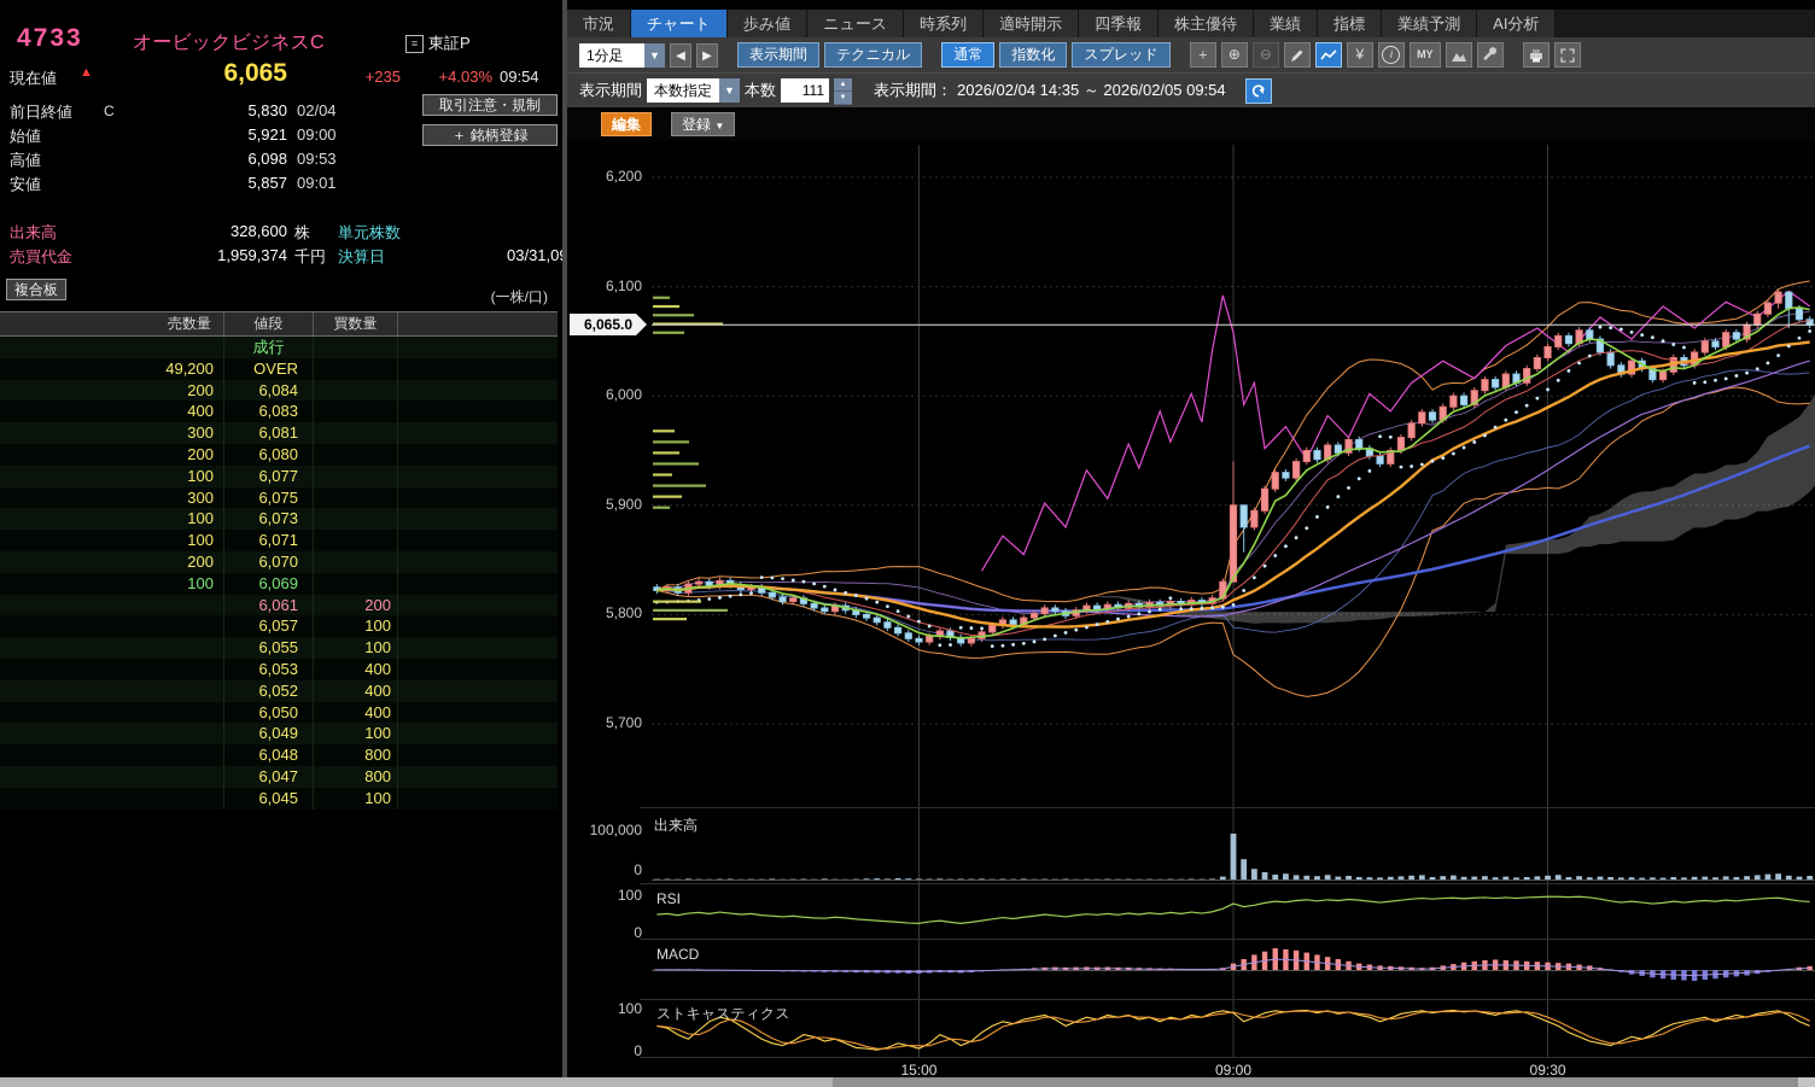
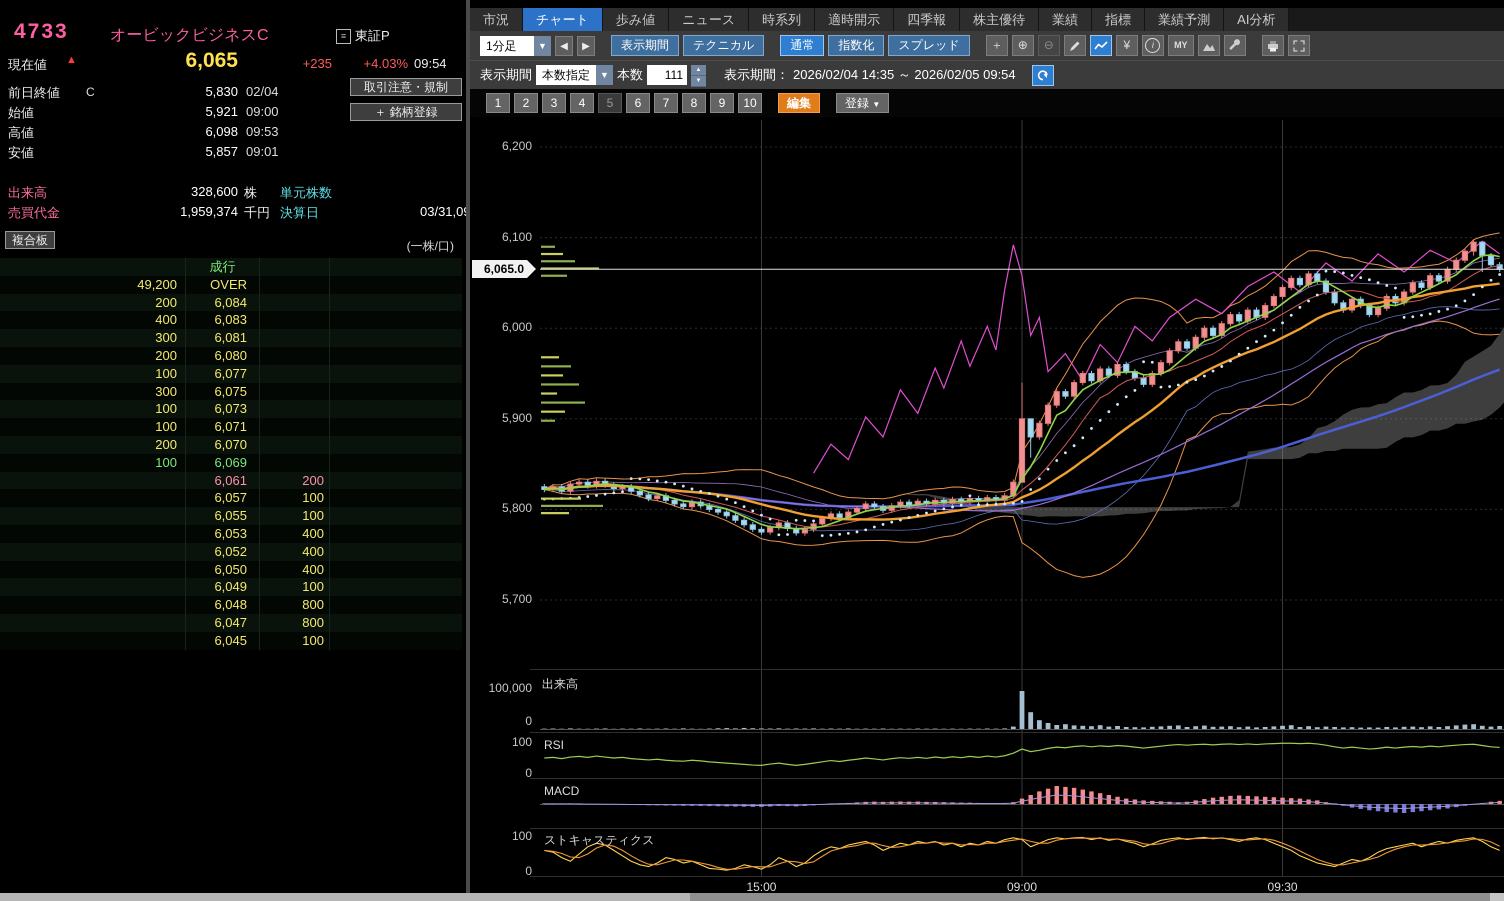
  4733
  オービックビジネスC
  ≡
  東証P
  現在値
  ▲
  6,065
  +235
  +4.03%
  09:54
  前日終値
  C
  5,830
  02/04
  始値
  5,921
  09:00
  高値
  6,098
  09:53
  安値
  5,857
  09:01
  出来高
  328,600
  株
  単元株数
  売買代金
  1,959,374
  千円
  決算日
  03/31,0
  取引注意・規制
  ＋ 銘柄登録
  複合板
  (一株/口)
- 売数量
- 値段
- 買数量
  成行
  49,200
  OVER
  200
  6,084
  400
  6,083
  300
  6,081
  200
  6,080
  100
  6,077
  300
  6,075
  100
  6,073
  100
  6,071
  200
  6,070
  100
  6,069
  6,061
  200
  6,057
  100
  6,055
  100
  6,053
  400
  6,052
  400
  6,050
  400
  6,049
  100
  6,048
  800
  6,047
  800
  6,045
  100
  市況
  チャート
  歩み値
  ニュース
  時系列
  適時開示
  四季報
  株主優待
  業績
  指標
  業績予測
  AI分析
  1分足
  ▼
  ◀
  ▶
  表示期間
  テクニカル
  通常
  指数化
  スプレッド
  ＋
  ⊕
  ⊖
  ¥
  i
  MY
  表示期間
  本数指定
  ▼
  本数
  111
  表示期間：
  2026/02/04 14:35 ～ 2026/02/05 09:54
+ 1
+ 2
+ 3
+ 4
+ 5
+ 6
+ 7
+ 8
+ 9
+ 10
  編集
  登録 ▼
  6,200
  6,100
  6,000
  5,900
  5,800
  5,700
  6,065.0
  100,000
  0
  出来高
  100
  0
  RSI
  MACD
  100
  0
  ストキャスティクス
  15:00
  09:00
  09:30
